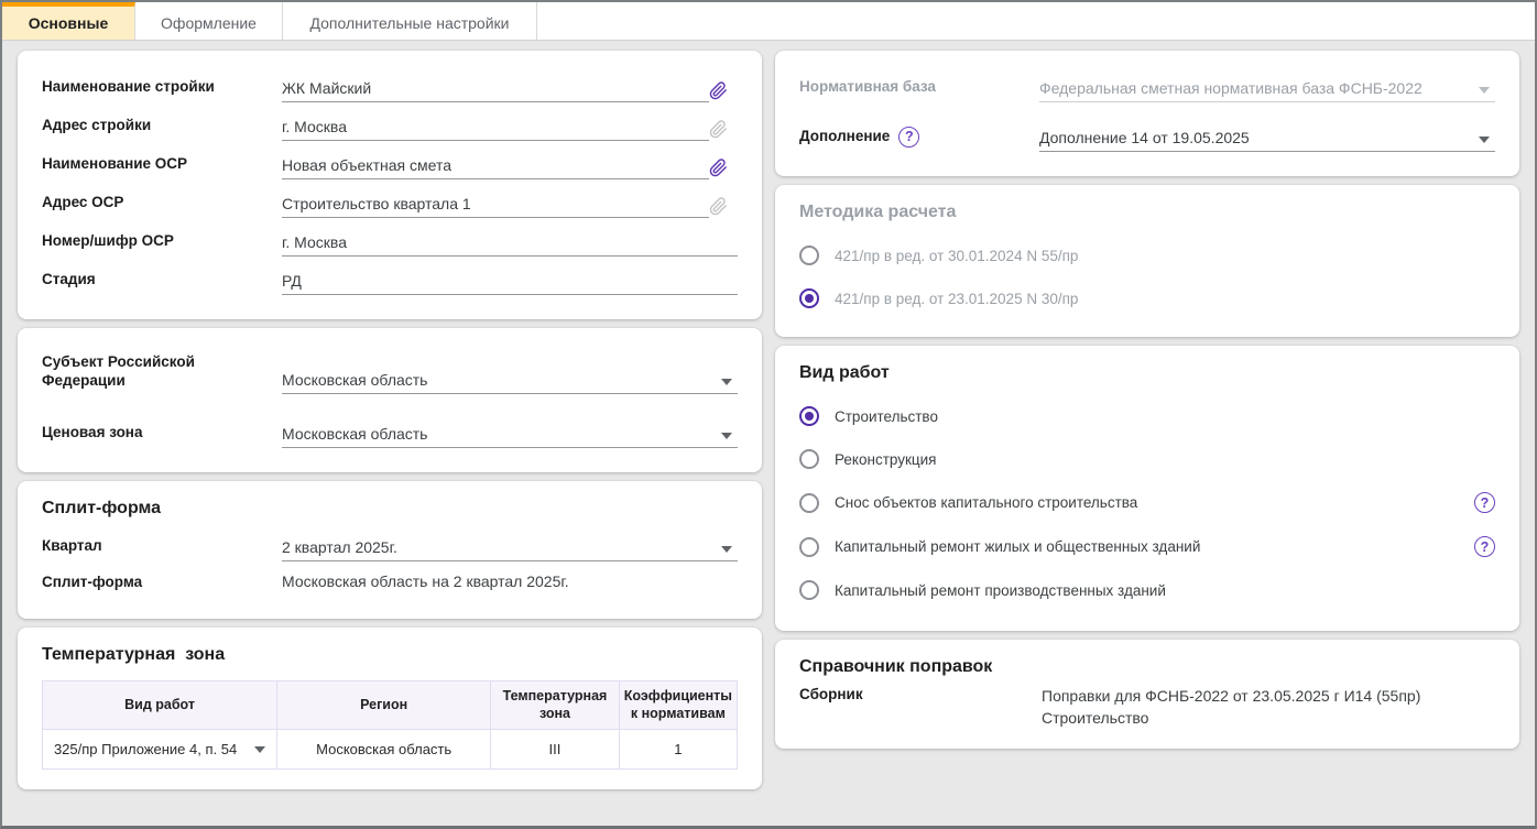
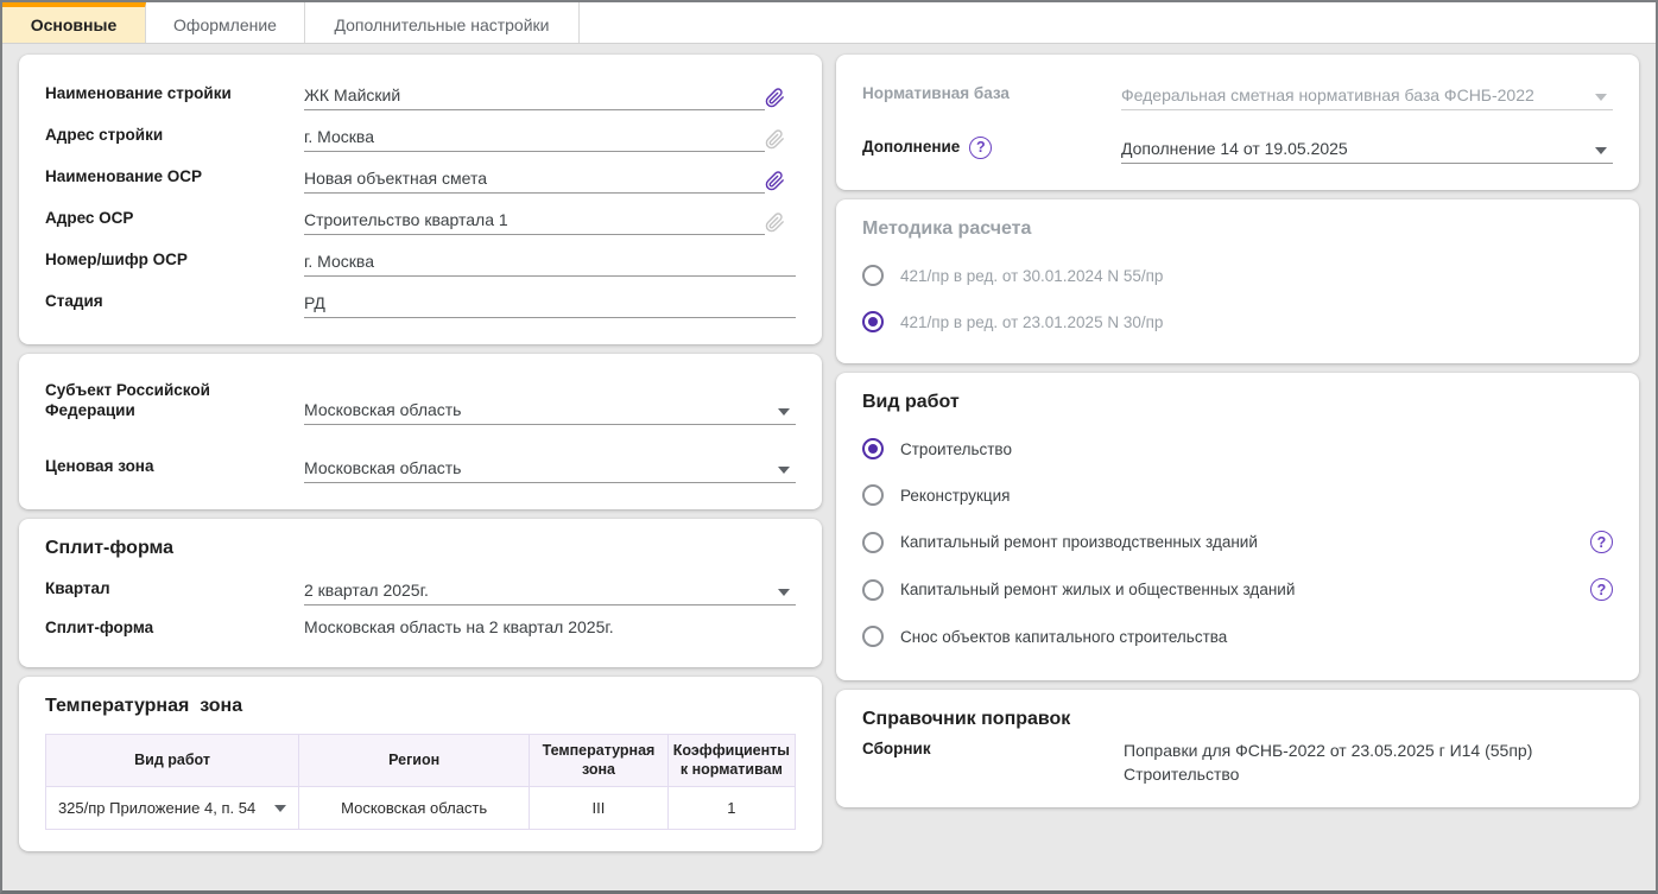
  Основные
  Оформление
  Дополнительные настройки
  Наименование стройки
  ЖК Майский
  Адрес стройки
  г. Москва
  Наименование ОСР
  Новая объектная смета
  Адрес ОСР
  Строительство квартала 1
  Номер/шифр ОСР
  г. Москва
  Стадия
  РД
  Субъект Российской Федерации
  Московская область
  Ценовая зона
  Московская область
  Сплит-форма
  Квартал
  2 квартал 2025г.
  Сплит-форма
  Московская область на 2 квартал 2025г.
  Температурная зона
  Вид работ	Регион	Температурная зона	Коэффициенты к нормативам
  325/пр Приложение 4, п. 54	Московская область	III	1
  Нормативная база
  Федеральная сметная нормативная база ФСНБ-2022
  Дополнение
  Дополнение 14 от 19.05.2025
  Методика расчета
  421/пр в ред. от 30.01.2024 N 55/пр
  421/пр в ред. от 23.01.2025 N 30/пр
  Вид работ
  Строительство
  Реконструкция
- Снос объектов капитального строительства
+ Капитальный ремонт производственных зданий
  Капитальный ремонт жилых и общественных зданий
- Капитальный ремонт производственных зданий
+ Снос объектов капитального строительства
  Справочник поправок
  Сборник
  Поправки для ФСНБ-2022 от 23.05.2025 г И14 (55пр) Строительство
